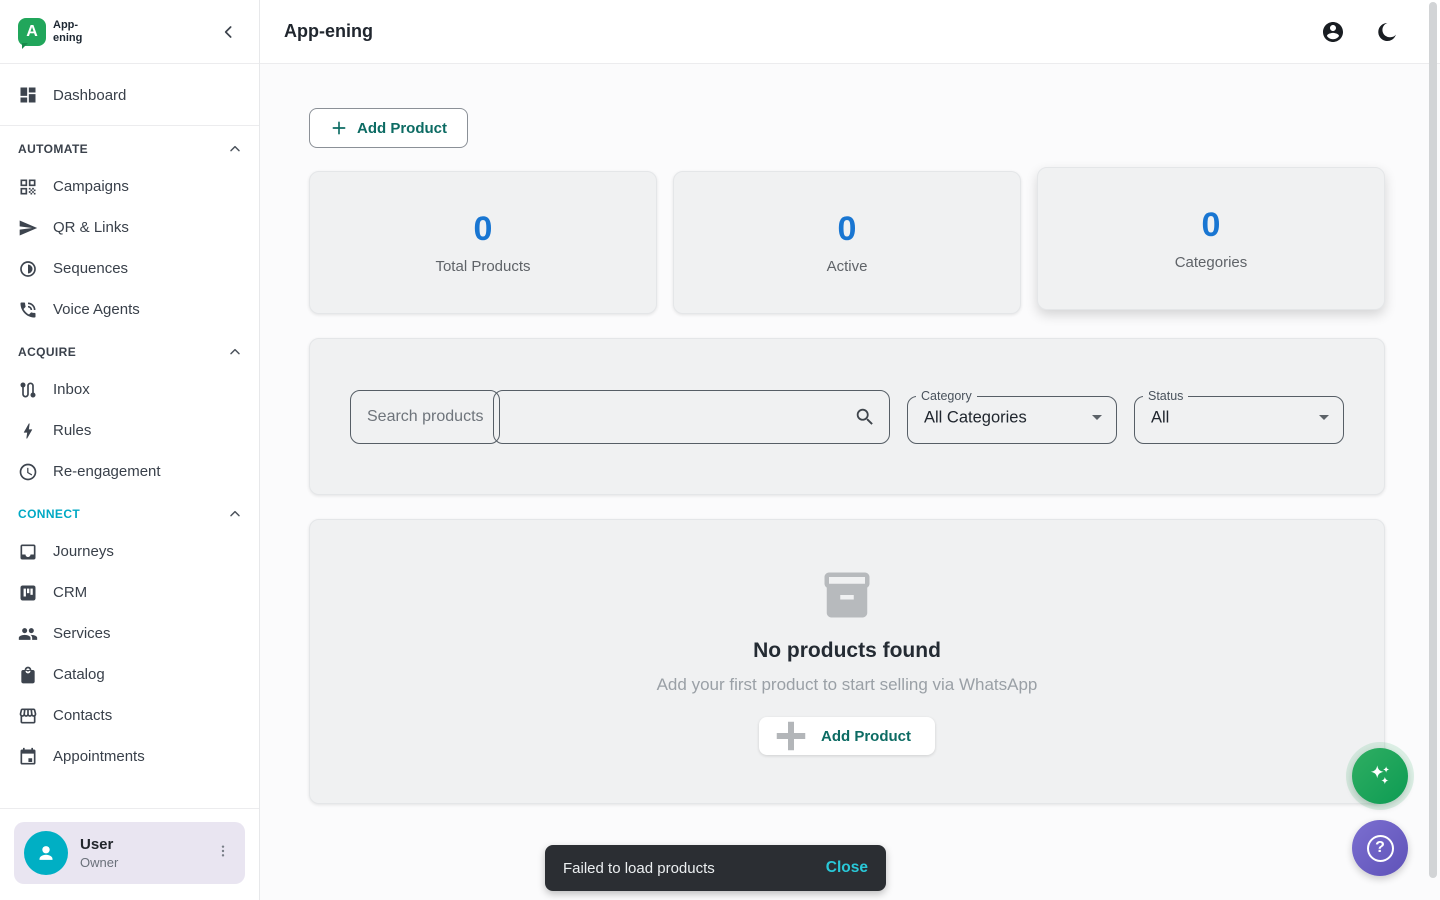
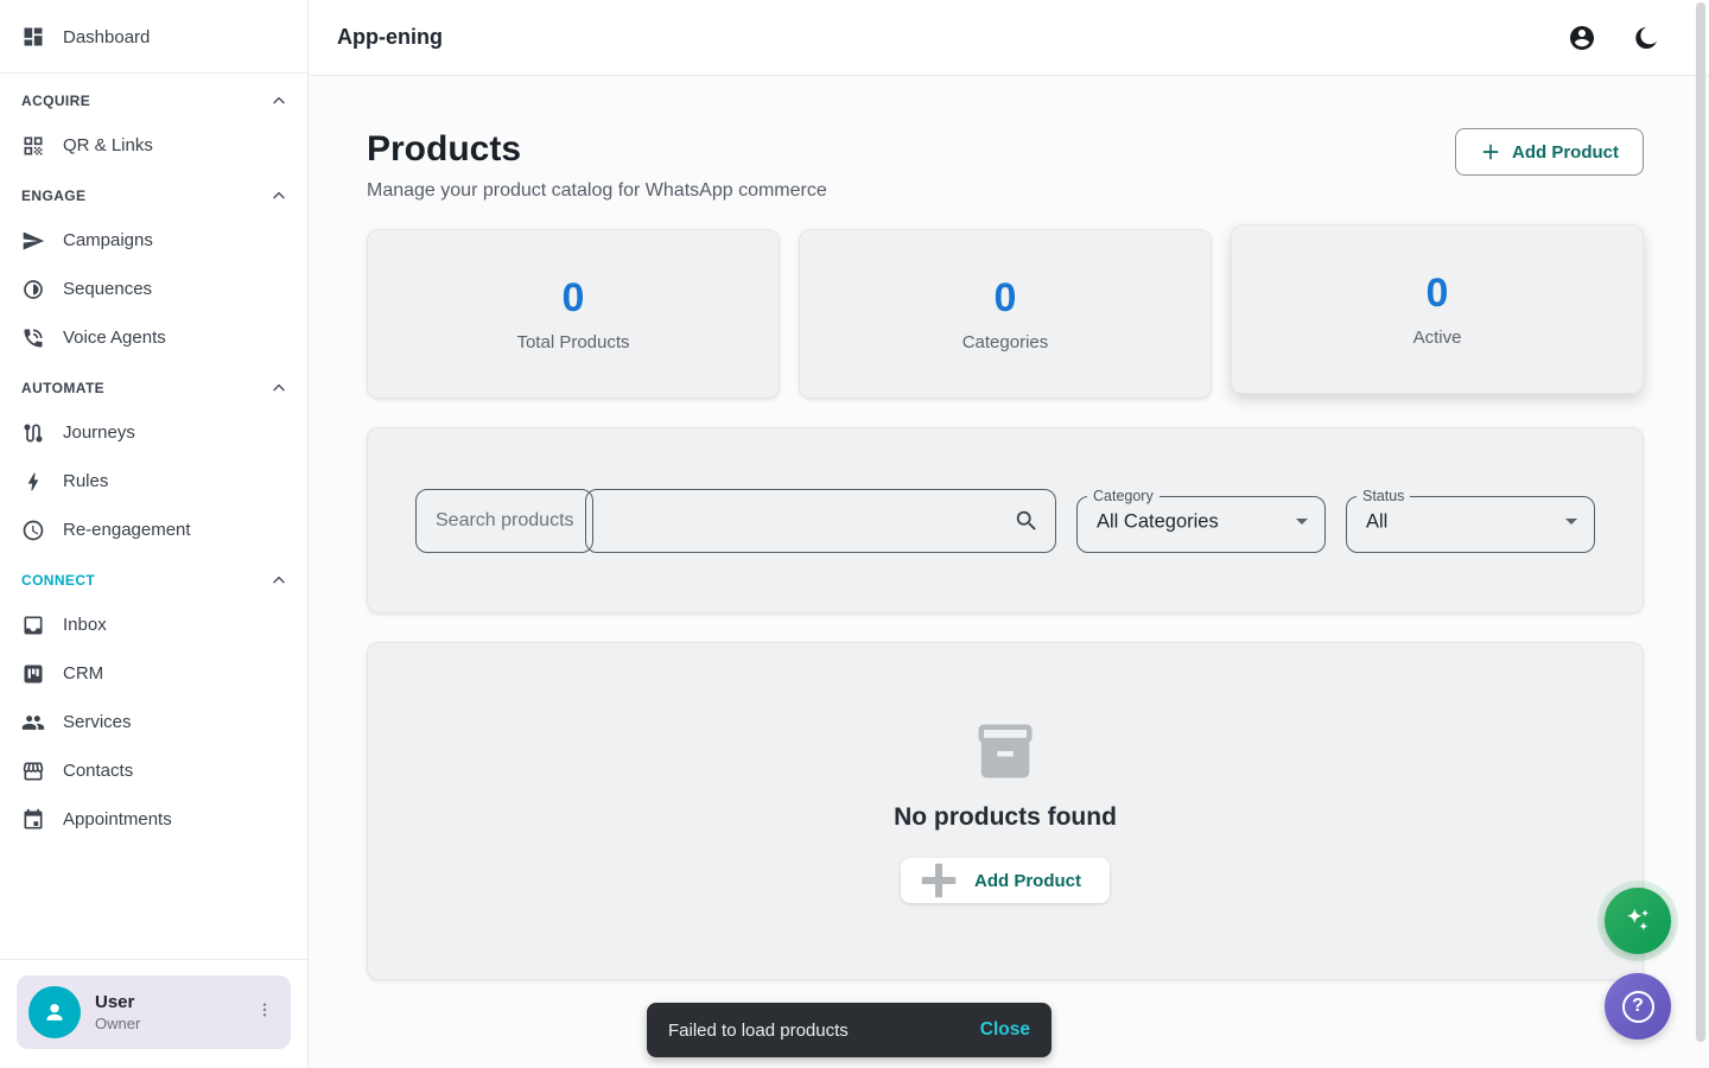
- A
- App-
- ening
  Dashboard
- AUTOMATE
+ ACQUIRE
- Campaigns
+ QR & Links
+ ENGAGE
- QR & Links
+ Campaigns
  Sequences
  Voice Agents
- ACQUIRE
+ AUTOMATE
- Inbox
+ Journeys
  Rules
  Re-engagement
  CONNECT
- Journeys
+ Inbox
  CRM
  Services
- Catalog
  Contacts
  Appointments
  User
  Owner
  App-ening
+ Products
+ Manage your product catalog for WhatsApp commerce
  Add Product
  0
  Total Products
  0
- Active
+ Categories
  0
- Categories
+ Active
  Search products
  Category
  All Categories
  Status
  All
  No products found
- Add your first product to start selling via WhatsApp
  Add Product
  Failed to load products
  Close
